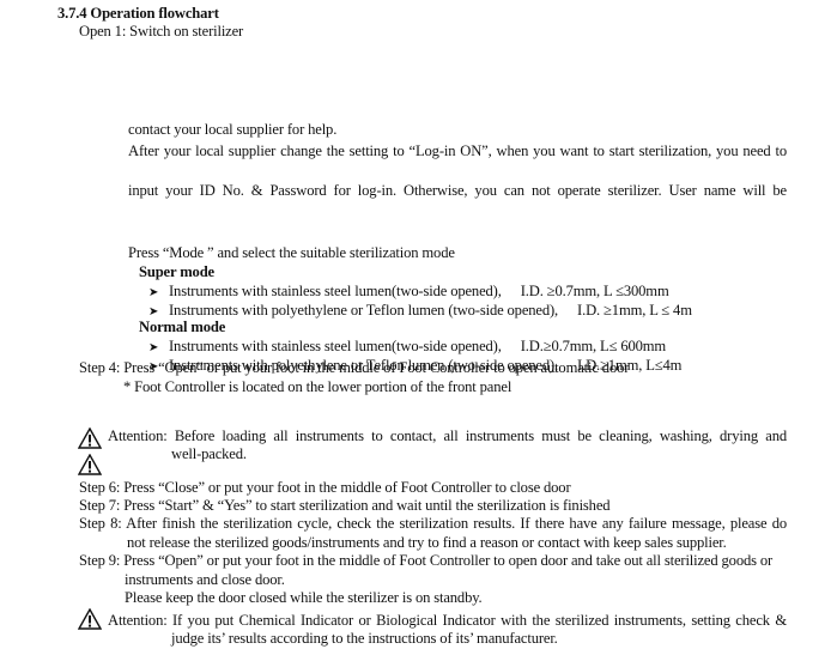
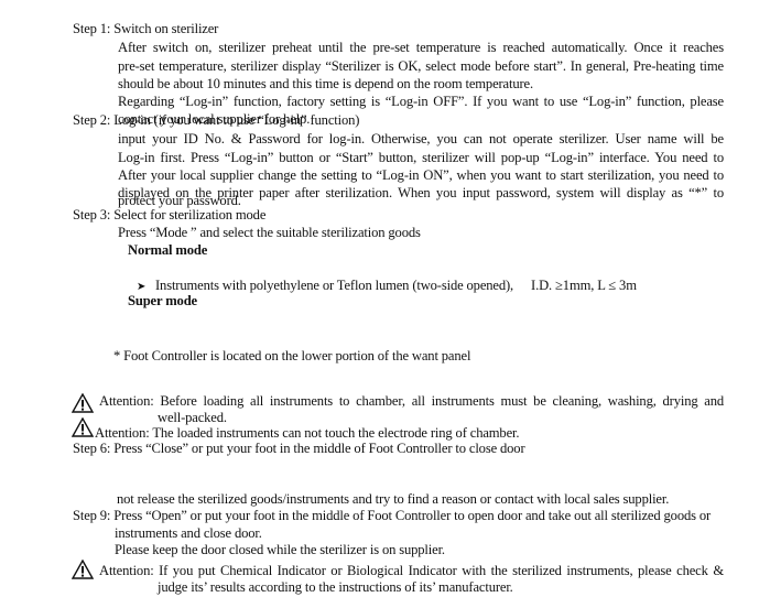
- 3.7.4 Operation flowchart
- Open 1: Switch on sterilizer
+ Step 1: Switch on sterilizer
+ After switch on, sterilizer preheat until the pre-set temperature is reached automatically. Once it reaches
+ pre-set temperature, sterilizer display “Sterilizer is OK, select mode before start”. In general, Pre-heating time
+ should be about 10 minutes and this time is depend on the room temperature.
+ Regarding “Log-in” function, factory setting is “Log-in OFF”. If you want to use “Log-in” function, please
  contact your local supplier for help.
+ Step 2: Log-in (if you want to use “Log-in” function)
- After your local supplier change the setting to “Log-in ON”, when you want to start sterilization, you need to
+ input your ID No. & Password for log-in. Otherwise, you can not operate sterilizer. User name will be
+ Log-in first. Press “Log-in” button or “Start” button, sterilizer will pop-up “Log-in” interface. You need to
- input your ID No. & Password for log-in. Otherwise, you can not operate sterilizer. User name will be
+ After your local supplier change the setting to “Log-in ON”, when you want to start sterilization, you need to
+ displayed on the printer paper after sterilization. When you input password, system will display as “*” to
+ protect your password.
+ Step 3: Select for sterilization mode
- Press “Mode ” and select the suitable sterilization mode
+ Press “Mode ” and select the suitable sterilization goods
- Super mode
+ Normal mode
- ➤ Instruments with stainless steel lumen(two-side opened), I.D. ≥0.7mm, L ≤300mm
- ➤ Instruments with polyethylene or Teflon lumen (two-side opened), I.D. ≥1mm, L ≤ 4m
+ ➤ Instruments with polyethylene or Teflon lumen (two-side opened), I.D. ≥1mm, L ≤ 3m
- Normal mode
+ Super mode
- ➤ Instruments with stainless steel lumen(two-side opened), I.D.≥0.7mm, L≤ 600mm
- ➤ Instruments with polyethylene or Teflon lumen (two-side opened), I.D.≥1mm, L≤4m
- Step 4: Press “Open” or put your foot in the middle of Foot Controller to open automatic door
- * Foot Controller is located on the lower portion of the front panel
+ * Foot Controller is located on the lower portion of the want panel
- Attention: Before loading all instruments to contact, all instruments must be cleaning, washing, drying and
+ Attention: Before loading all instruments to chamber, all instruments must be cleaning, washing, drying and
  well-packed.
+ Attention: The loaded instruments can not touch the electrode ring of chamber.
  Step 6: Press “Close” or put your foot in the middle of Foot Controller to close door
- Step 7: Press “Start” & “Yes” to start sterilization and wait until the sterilization is finished
- Step 8: After finish the sterilization cycle, check the sterilization results. If there have any failure message, please do
- not release the sterilized goods/instruments and try to find a reason or contact with keep sales supplier.
+ not release the sterilized goods/instruments and try to find a reason or contact with local sales supplier.
  Step 9: Press “Open” or put your foot in the middle of Foot Controller to open door and take out all sterilized goods or
  instruments and close door.
- Please keep the door closed while the sterilizer is on standby.
+ Please keep the door closed while the sterilizer is on supplier.
- Attention: If you put Chemical Indicator or Biological Indicator with the sterilized instruments, setting check &
+ Attention: If you put Chemical Indicator or Biological Indicator with the sterilized instruments, please check &
  judge its’ results according to the instructions of its’ manufacturer.
